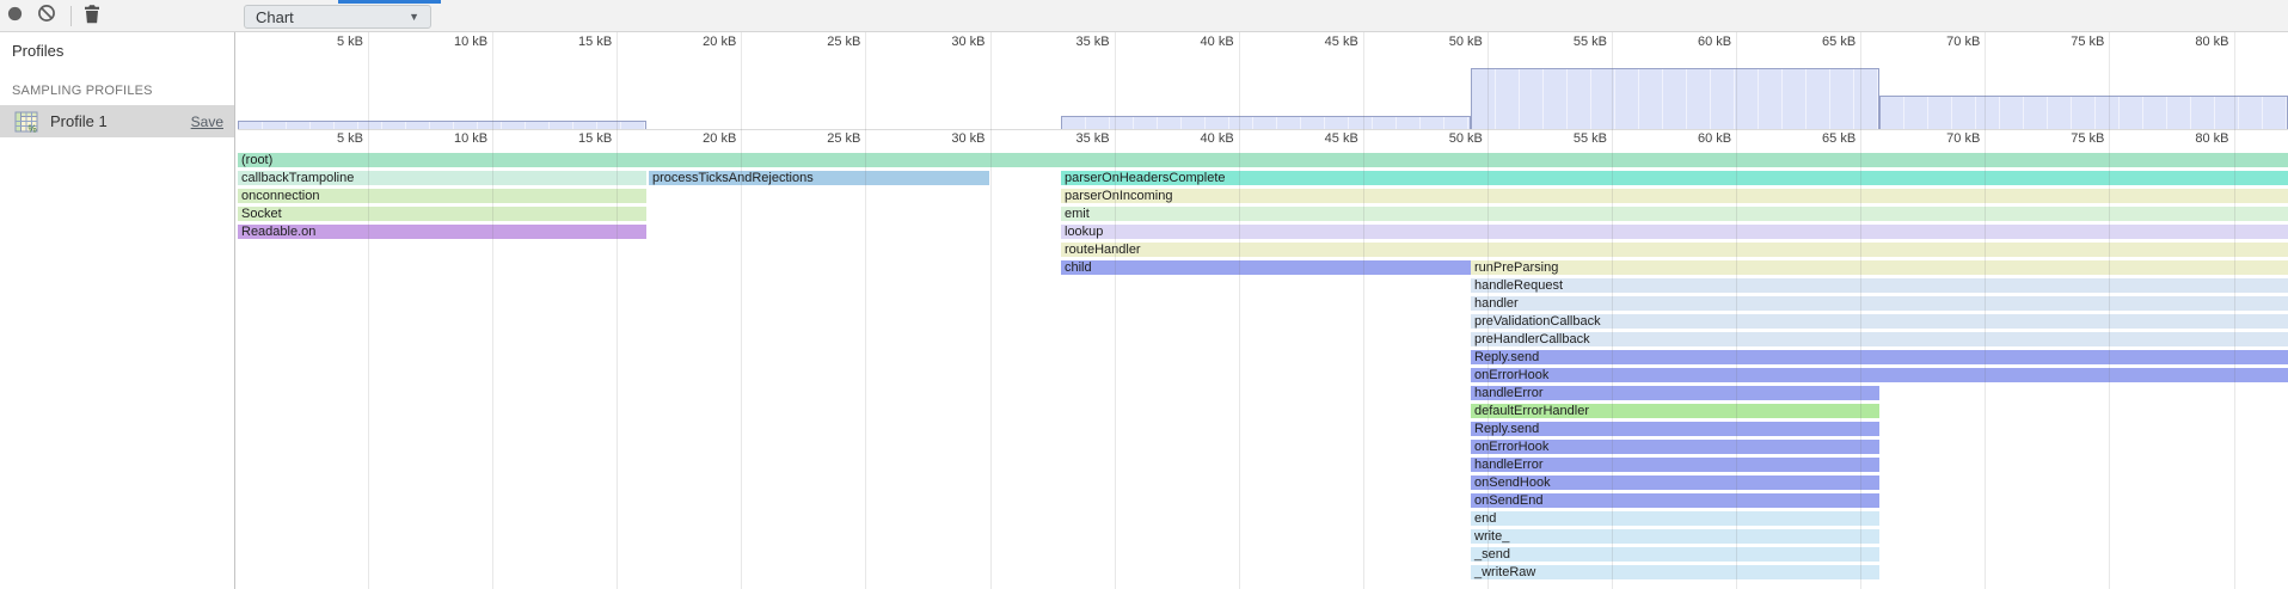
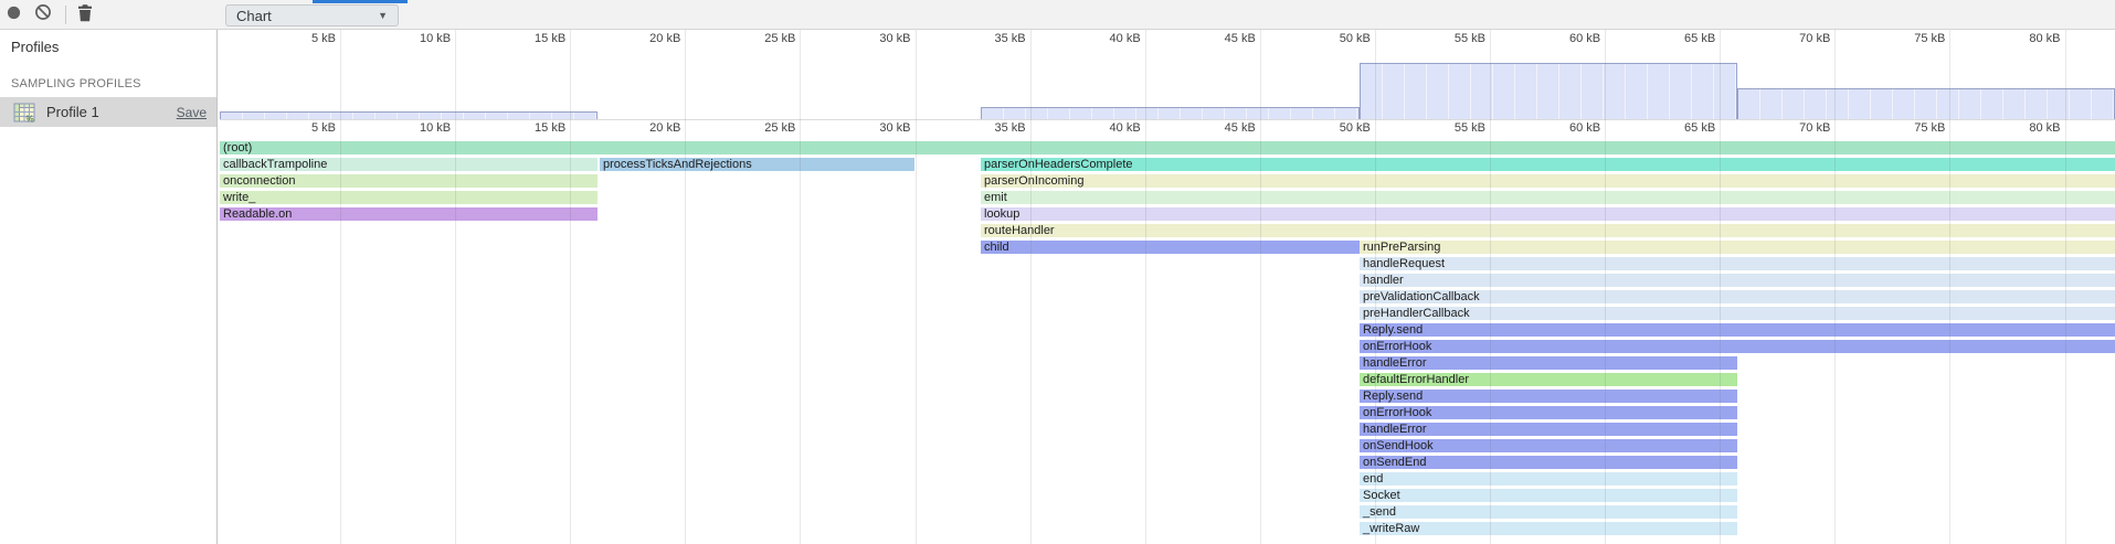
  Chart
  ▼
  Profiles
  SAMPLING PROFILES
  %
  Profile 1
  Save
  5 kB
  10 kB
  15 kB
  20 kB
  25 kB
  30 kB
  35 kB
  40 kB
  45 kB
  50 kB
  55 kB
  60 kB
  65 kB
  70 kB
  75 kB
  80 kB
  5 kB
  10 kB
  15 kB
  20 kB
  25 kB
  30 kB
  35 kB
  40 kB
  45 kB
  50 kB
  55 kB
  60 kB
  65 kB
  70 kB
  75 kB
  80 kB
  (root)
  callbackTrampoline
  processTicksAndRejections
  parserOnHeadersComplete
  onconnection
  parserOnIncoming
- Socket
+ write_
  emit
  Readable.on
  lookup
  routeHandler
  child
  runPreParsing
  handleRequest
  handler
  preValidationCallback
  preHandlerCallback
  Reply.send
  onErrorHook
  handleError
  defaultErrorHandler
  Reply.send
  onErrorHook
  handleError
  onSendHook
  onSendEnd
  end
- write_
+ Socket
  _send
  _writeRaw
